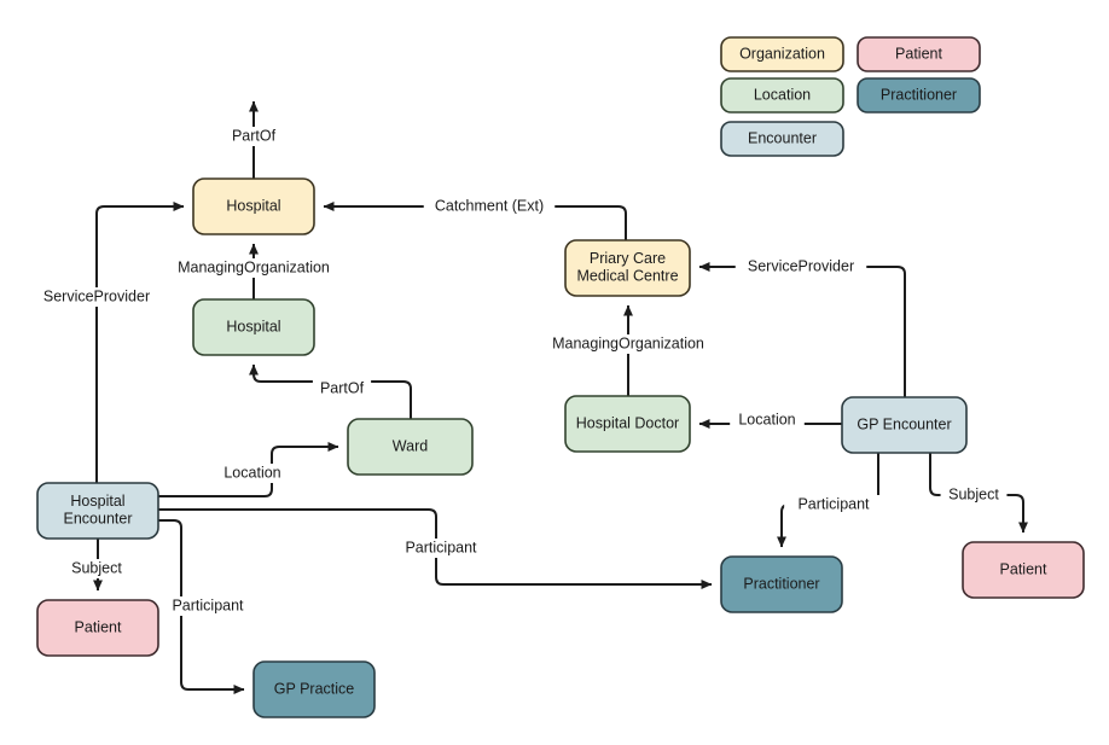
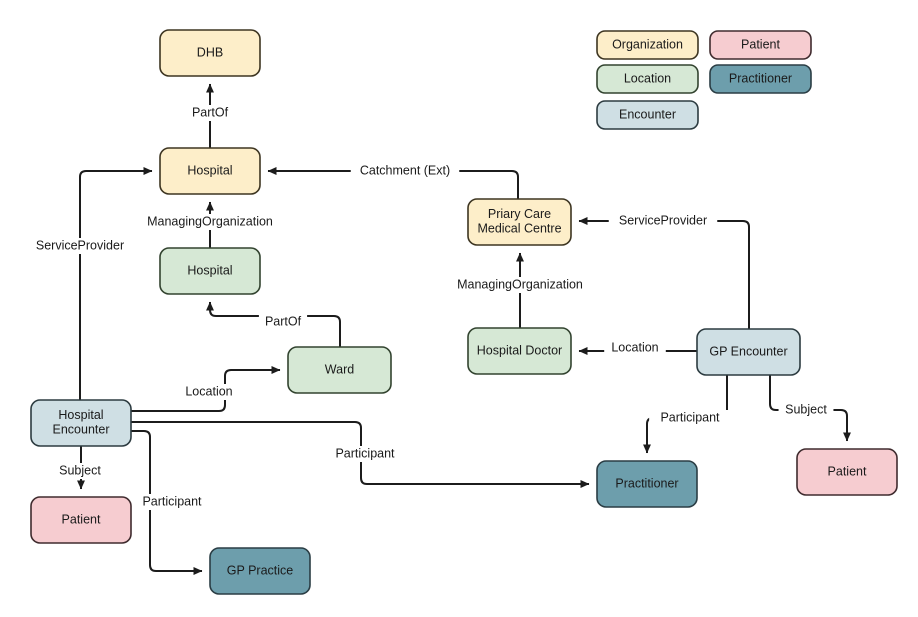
  PartOf
  ManagingOrganization
  PartOf
  Catchment (Ext)
  ServiceProvider
  Location
  Subject
  Participant
  Participant
  ManagingOrganization
  Location
  ServiceProvider
  Participant
  Subject
+ DHB
  Hospital
  Hospital
  Ward
  Hospital
  Encounter
  Patient
  GP Practice
  Priary Care
  Medical Centre
  Hospital Doctor
  GP Encounter
  Practitioner
  Patient
  Organization
  Patient
  Location
  Practitioner
  Encounter
